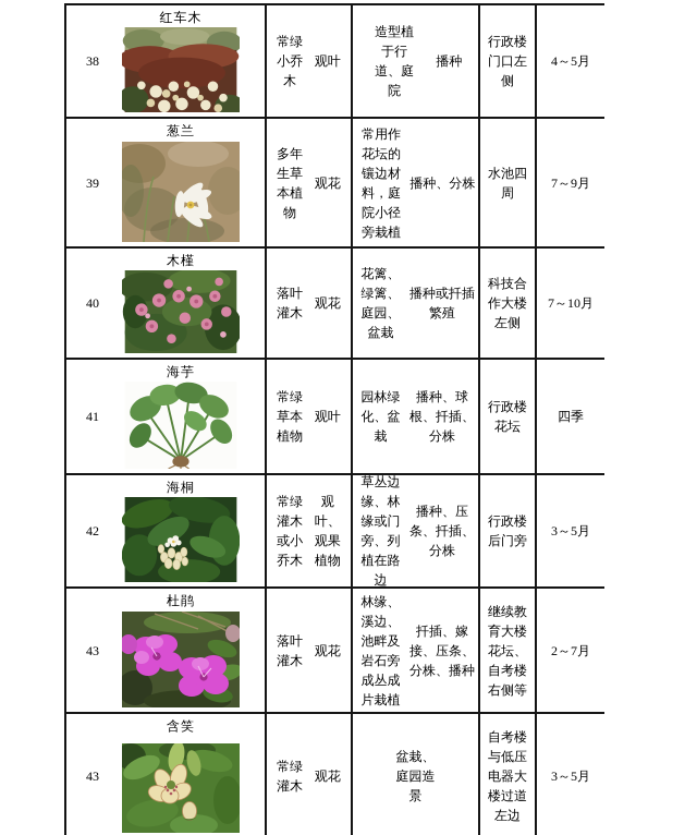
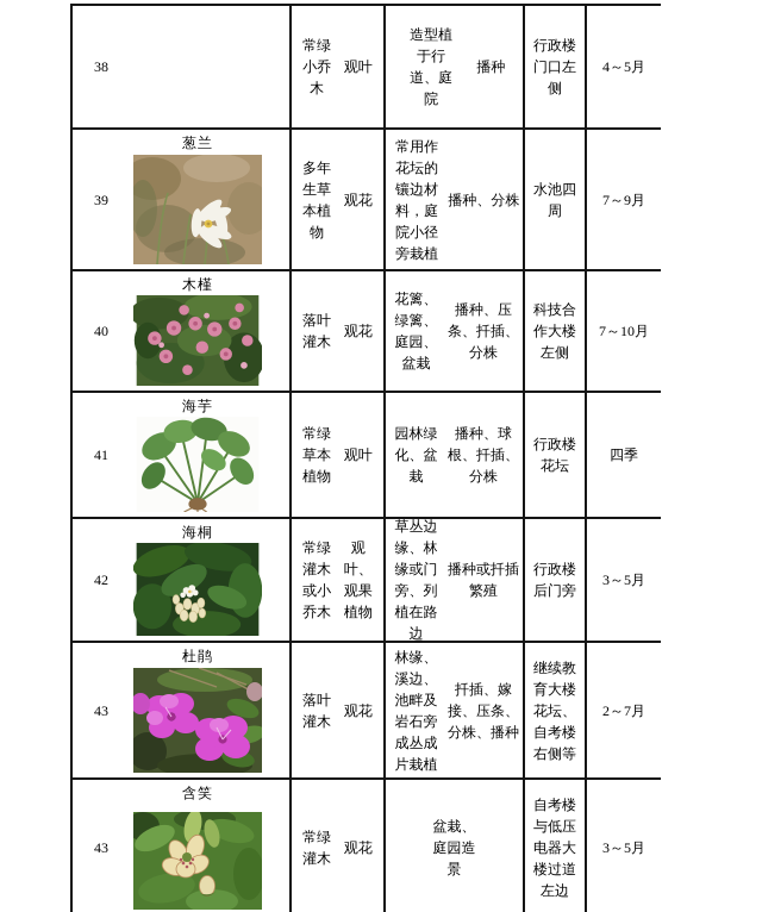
  38
- 红车木
  常绿小乔木
  观叶
  造型植于行道、庭院
  播种
  行政楼门口左侧
  4～5月
  39
  葱兰
  多年生草本植物
  观花
  常用作花坛的镶边材料，庭院小径旁栽植
  播种、分株
  水池四周
  7～9月
  40
  木槿
  落叶灌木
  观花
  花篱、绿篱、庭园、盆栽
- 播种或扦插繁殖
+ 播种、压条、扦插、分株
  科技合作大楼左侧
  7～10月
  41
  海芋
  常绿草本植物
  观叶
  园林绿化、盆栽
  播种、球根、扦插、分株
  行政楼花坛
  四季
  42
  海桐
  常绿灌木或小乔木
  观叶、观果植物
  草丛边缘、林缘或门旁、列植在路边
- 播种、压条、扦插、分株
+ 播种或扦插繁殖
  行政楼后门旁
  3～5月
  43
  杜鹃
  落叶灌木
  观花
  林缘、溪边、池畔及岩石旁成丛成片栽植
  扦插、嫁接、压条、分株、播种
  继续教育大楼花坛、自考楼右侧等
  2～7月
  43
  含笑
  常绿灌木
  观花
  盆栽、庭园造景
  自考楼与低压电器大楼过道左边
  3～5月
